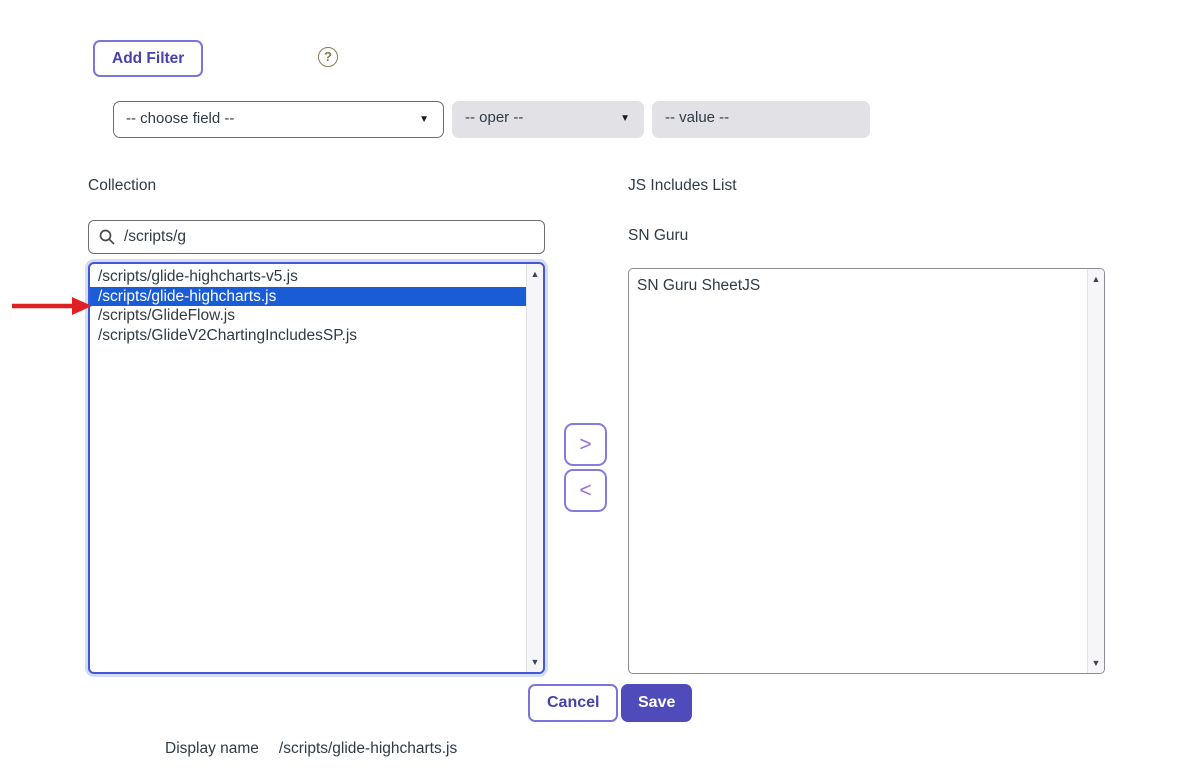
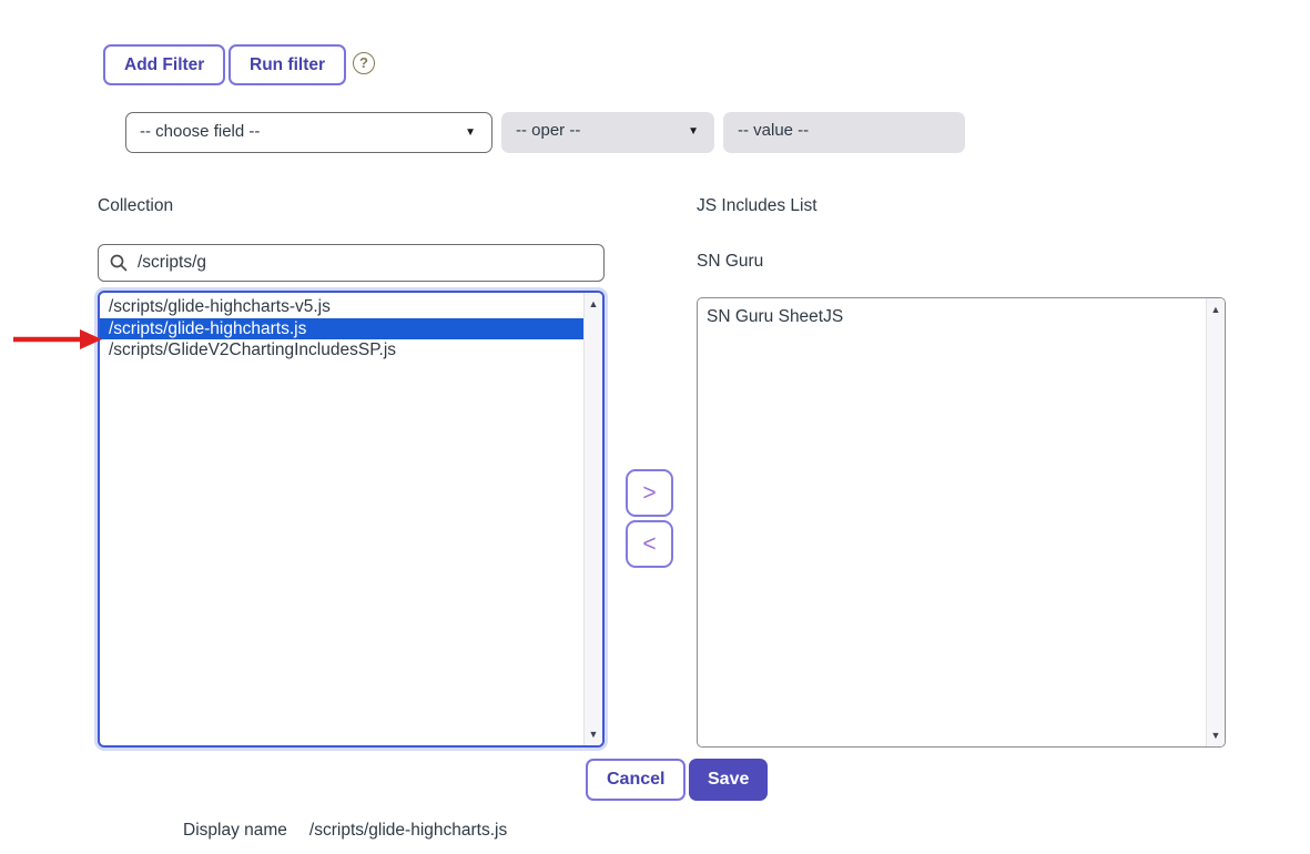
  Add Filter
+ Run filter
  ?
  -- choose field --
  ▼
  -- oper --
  ▼
  -- value --
  Collection
  /scripts/g
  /scripts/glide-highcharts-v5.js
  /scripts/glide-highcharts.js
- /scripts/GlideFlow.js
  /scripts/GlideV2ChartingIncludesSP.js
  ▲
  ▼
  >
  <
  JS Includes List
  SN Guru
  SN Guru SheetJS
  ▲
  ▼
  Cancel
  Save
  Display name
  /scripts/glide-highcharts.js
